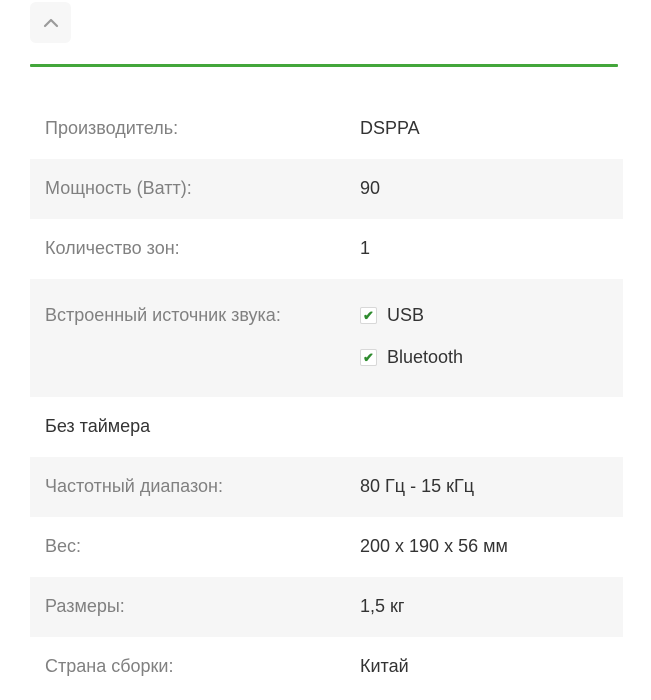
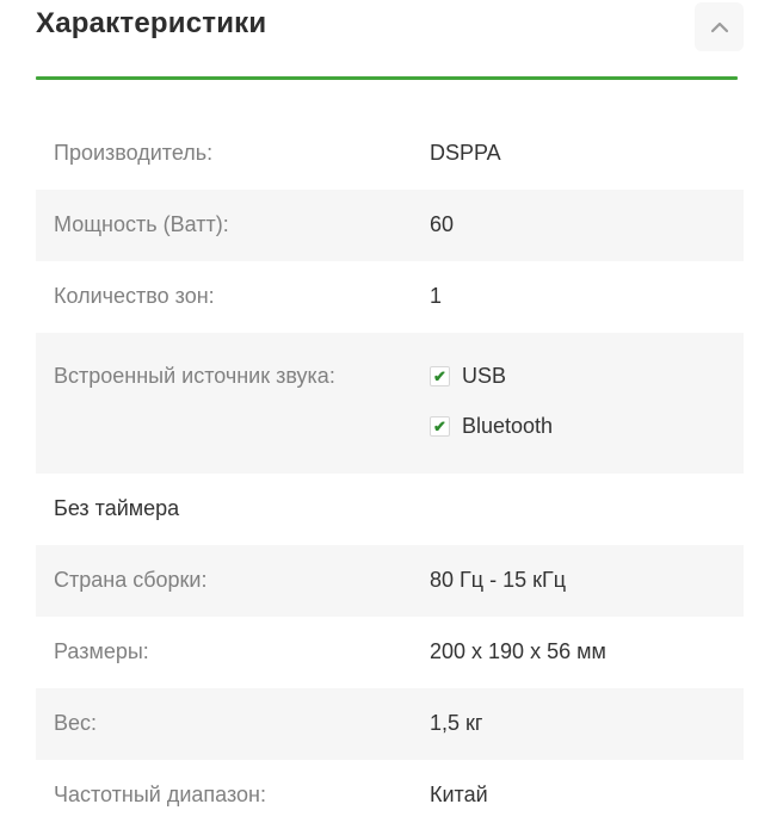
+ Характеристики
  Производитель:
  DSPPA
  Мощность (Ватт):
- 90
+ 60
  Количество зон:
  1
  Встроенный источник звука:
  ✔
  USB
  ✔
  Bluetooth
  Без таймера
- Частотный диапазон:
+ Страна сборки:
  80 Гц - 15 кГц
- Вес:
+ Размеры:
  200 x 190 x 56 мм
- Размеры:
+ Вес:
  1,5 кг
- Страна сборки:
+ Частотный диапазон:
  Китай
